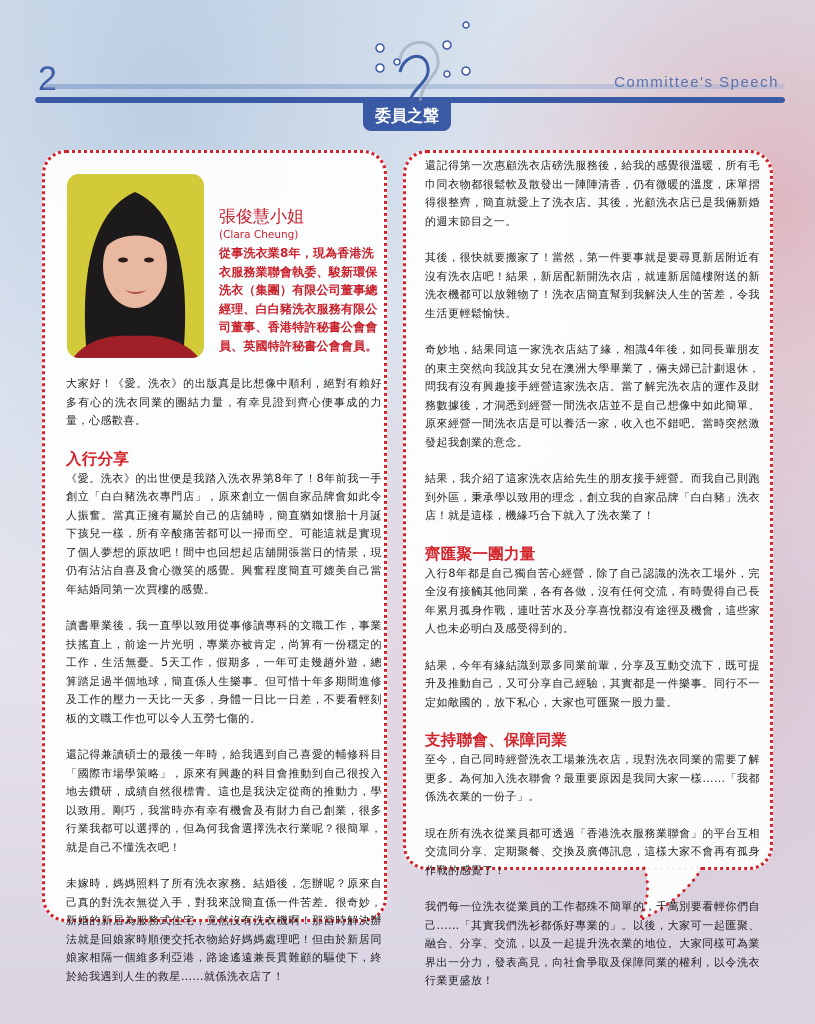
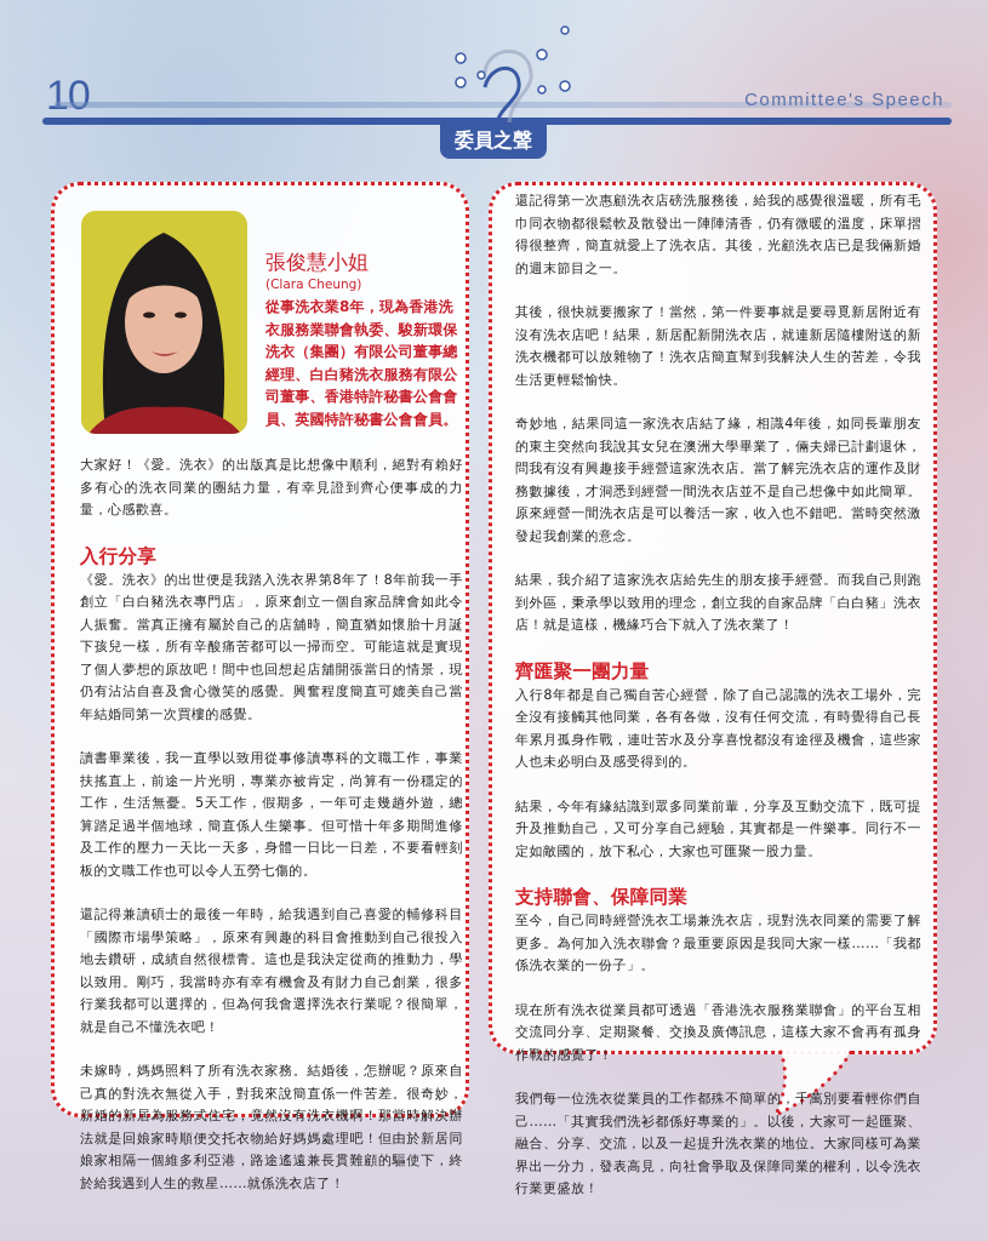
- 2
+ 10
  Committee's Speech
  委員之聲
  張俊慧小姐
  (Clara Cheung)
  從事洗衣業8年，現為香港洗衣服務業聯會執委、駿新環保洗衣（集團）有限公司董事總經理、白白豬洗衣服務有限公司董事、香港特許秘書公會會員、英國特許秘書公會會員。
  大家好！《愛。洗衣》的出版真是比想像中順利，絕對有賴好多有心的洗衣同業的團結力量，有幸見證到齊心便事成的力量，心感歡喜。
  入行分享
  《愛。洗衣》的出世便是我踏入洗衣界第8年了！8年前我一手創立「白白豬洗衣專門店」，原來創立一個自家品牌會如此令人振奮。當真正擁有屬於自己的店舖時，簡直猶如懷胎十月誕下孩兒一樣，所有辛酸痛苦都可以一掃而空。可能這就是實現了個人夢想的原故吧！間中也回想起店舖開張當日的情景，現仍有沾沾自喜及會心微笑的感覺。興奮程度簡直可媲美自己當年結婚同第一次買樓的感覺。
  讀書畢業後，我一直學以致用從事修讀專科的文職工作，事業扶搖直上，前途一片光明，專業亦被肯定，尚算有一份穩定的工作，生活無憂。5天工作，假期多，一年可走幾趟外遊，總算踏足過半個地球，簡直係人生樂事。但可惜十年多期間進修及工作的壓力一天比一天多，身體一日比一日差，不要看輕刻板的文職工作也可以令人五勞七傷的。
  還記得兼讀碩士的最後一年時，給我遇到自己喜愛的輔修科目「國際市場學策略」，原來有興趣的科目會推動到自己很投入地去鑽研，成績自然很標青。這也是我決定從商的推動力，學以致用。剛巧，我當時亦有幸有機會及有財力自己創業，很多行業我都可以選擇的，但為何我會選擇洗衣行業呢？很簡單，就是自己不懂洗衣吧！
  未嫁時，媽媽照料了所有洗衣家務。結婚後，怎辦呢？原來自己真的對洗衣無從入手，對我來說簡直係一件苦差。很奇妙，新婚的新居為服務式住宅，竟然沒有洗衣機啊！那當時解決辦法就是回娘家時順便交托衣物給好媽媽處理吧！但由於新居同娘家相隔一個維多利亞港，路途遙遠兼長貫難顧的驅使下，終於給我遇到人生的救星……就係洗衣店了！
  還記得第一次惠顧洗衣店磅洗服務後，給我的感覺很溫暖，所有毛巾同衣物都很鬆軟及散發出一陣陣清香，仍有微暖的溫度，床單摺得很整齊，簡直就愛上了洗衣店。其後，光顧洗衣店已是我倆新婚的週末節目之一。
  其後，很快就要搬家了！當然，第一件要事就是要尋覓新居附近有沒有洗衣店吧！結果，新居配新開洗衣店，就連新居隨樓附送的新洗衣機都可以放雜物了！洗衣店簡直幫到我解決人生的苦差，令我生活更輕鬆愉快。
  奇妙地，結果同這一家洗衣店結了緣，相識4年後，如同長輩朋友的東主突然向我說其女兒在澳洲大學畢業了，倆夫婦已計劃退休，問我有沒有興趣接手經營這家洗衣店。當了解完洗衣店的運作及財務數據後，才洞悉到經營一間洗衣店並不是自己想像中如此簡單。原來經營一間洗衣店是可以養活一家，收入也不錯吧。當時突然激發起我創業的意念。
  結果，我介紹了這家洗衣店給先生的朋友接手經營。而我自己則跑到外區，秉承學以致用的理念，創立我的自家品牌「白白豬」洗衣店！就是這樣，機緣巧合下就入了洗衣業了！
  齊匯聚一團力量
  入行8年都是自己獨自苦心經營，除了自己認識的洗衣工場外，完全沒有接觸其他同業，各有各做，沒有任何交流，有時覺得自己長年累月孤身作戰，連吐苦水及分享喜悅都沒有途徑及機會，這些家人也未必明白及感受得到的。
  結果，今年有緣結識到眾多同業前輩，分享及互動交流下，既可提升及推動自己，又可分享自己經驗，其實都是一件樂事。同行不一定如敵國的，放下私心，大家也可匯聚一股力量。
  支持聯會、保障同業
  至今，自己同時經營洗衣工場兼洗衣店，現對洗衣同業的需要了解更多。為何加入洗衣聯會？最重要原因是我同大家一樣……「我都係洗衣業的一份子」。
  現在所有洗衣從業員都可透過「香港洗衣服務業聯會」的平台互相交流同分享、定期聚餐、交換及廣傳訊息，這樣大家不會再有孤身作戰的感覺了！
  我們每一位洗衣從業員的工作都殊不簡單的，千萬別要看輕你們自己……「其實我們洗衫都係好專業的」。以後，大家可一起匯聚、融合、分享、交流，以及一起提升洗衣業的地位。大家同樣可為業界出一分力，發表高見，向社會爭取及保障同業的權利，以令洗衣行業更盛放！
